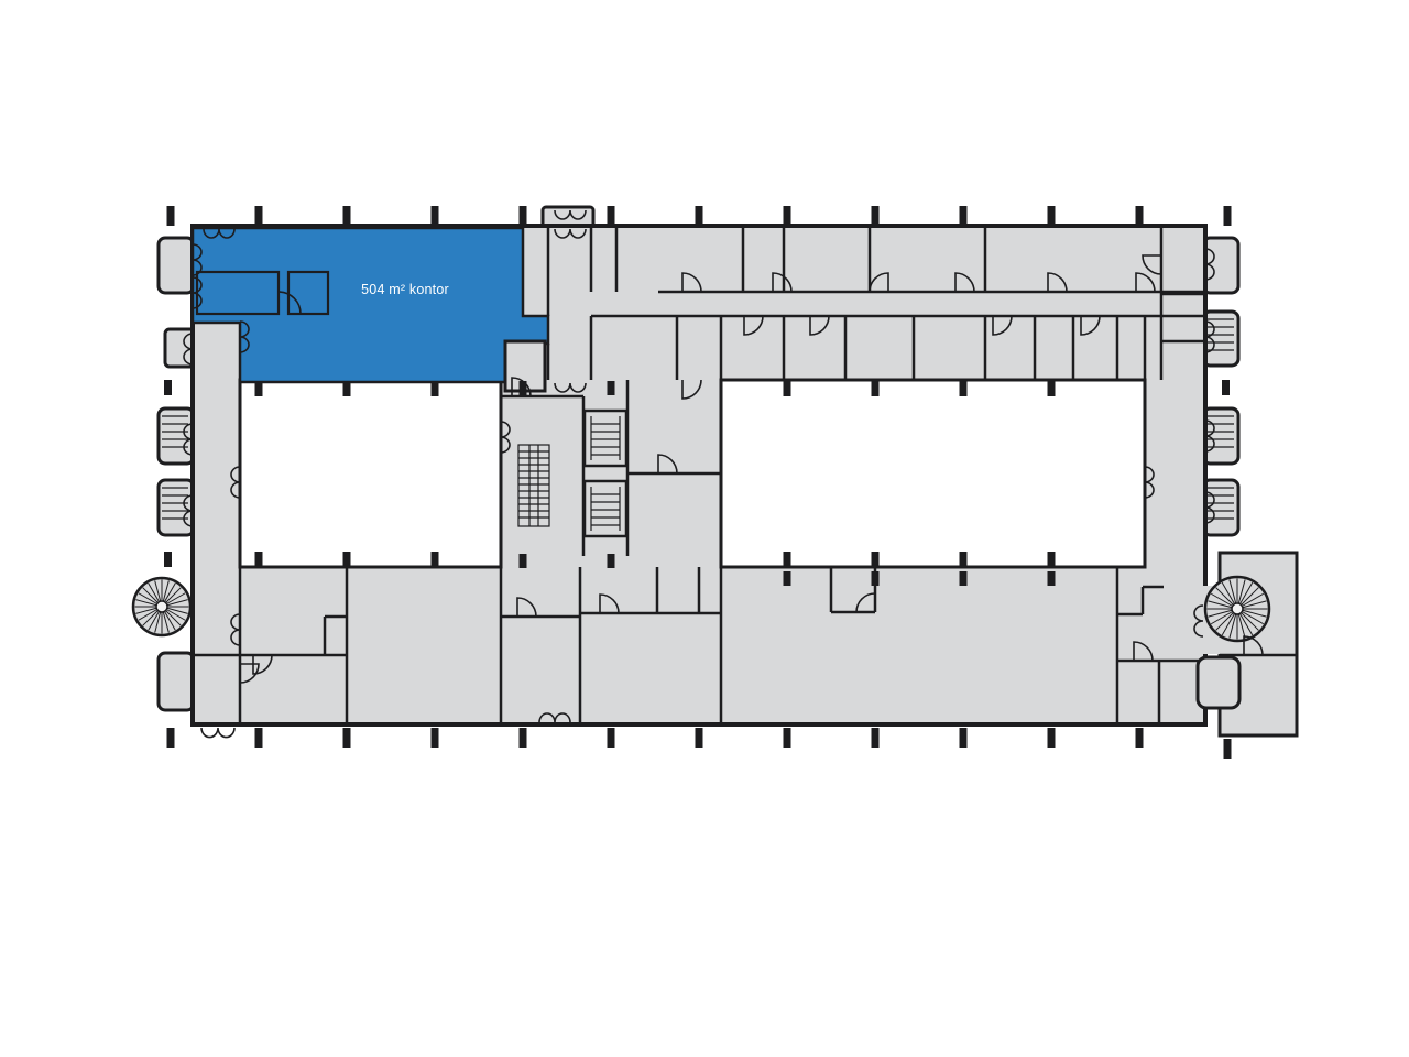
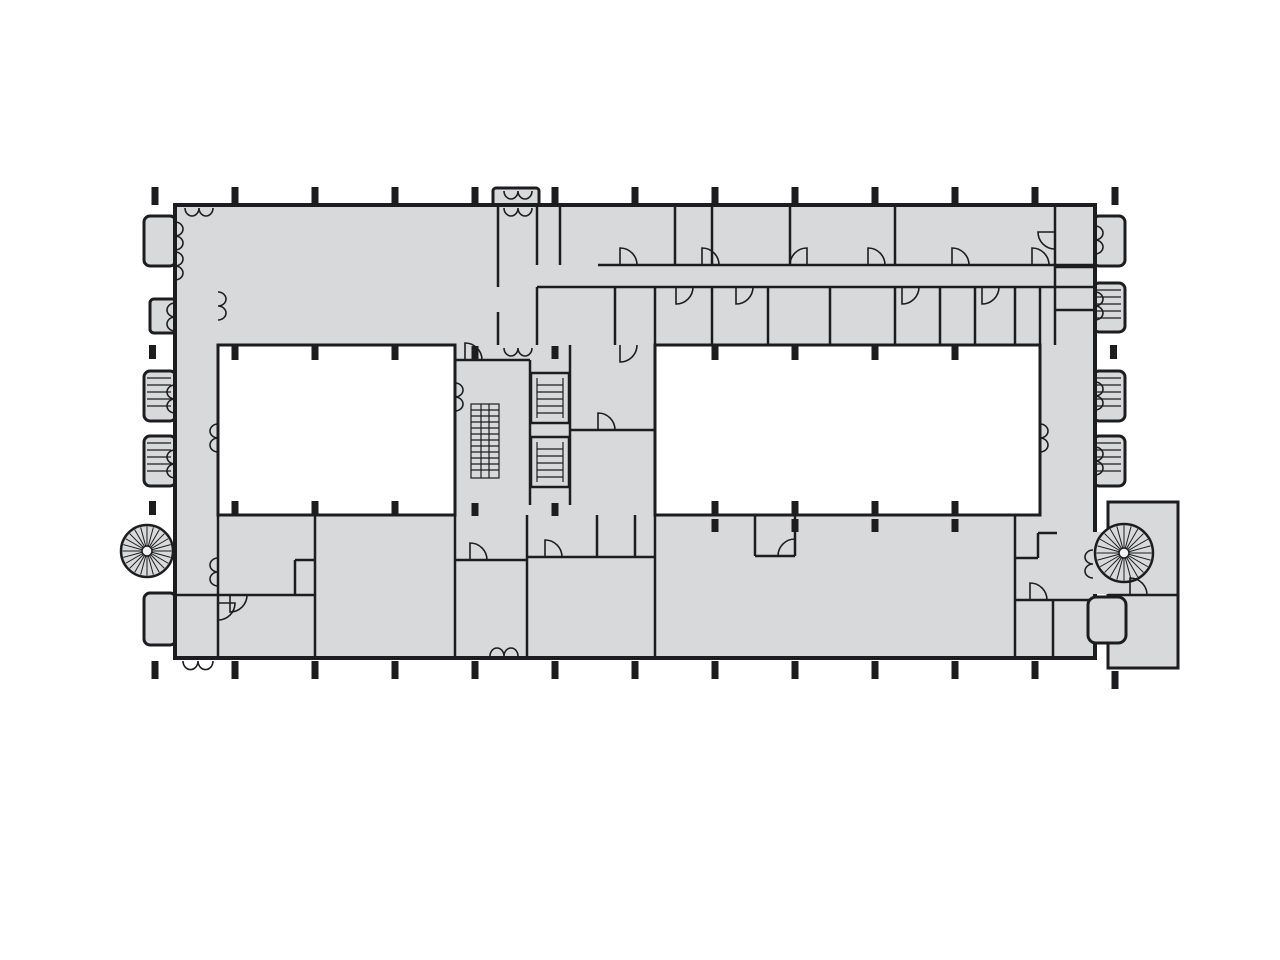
- 504 m² kontor
